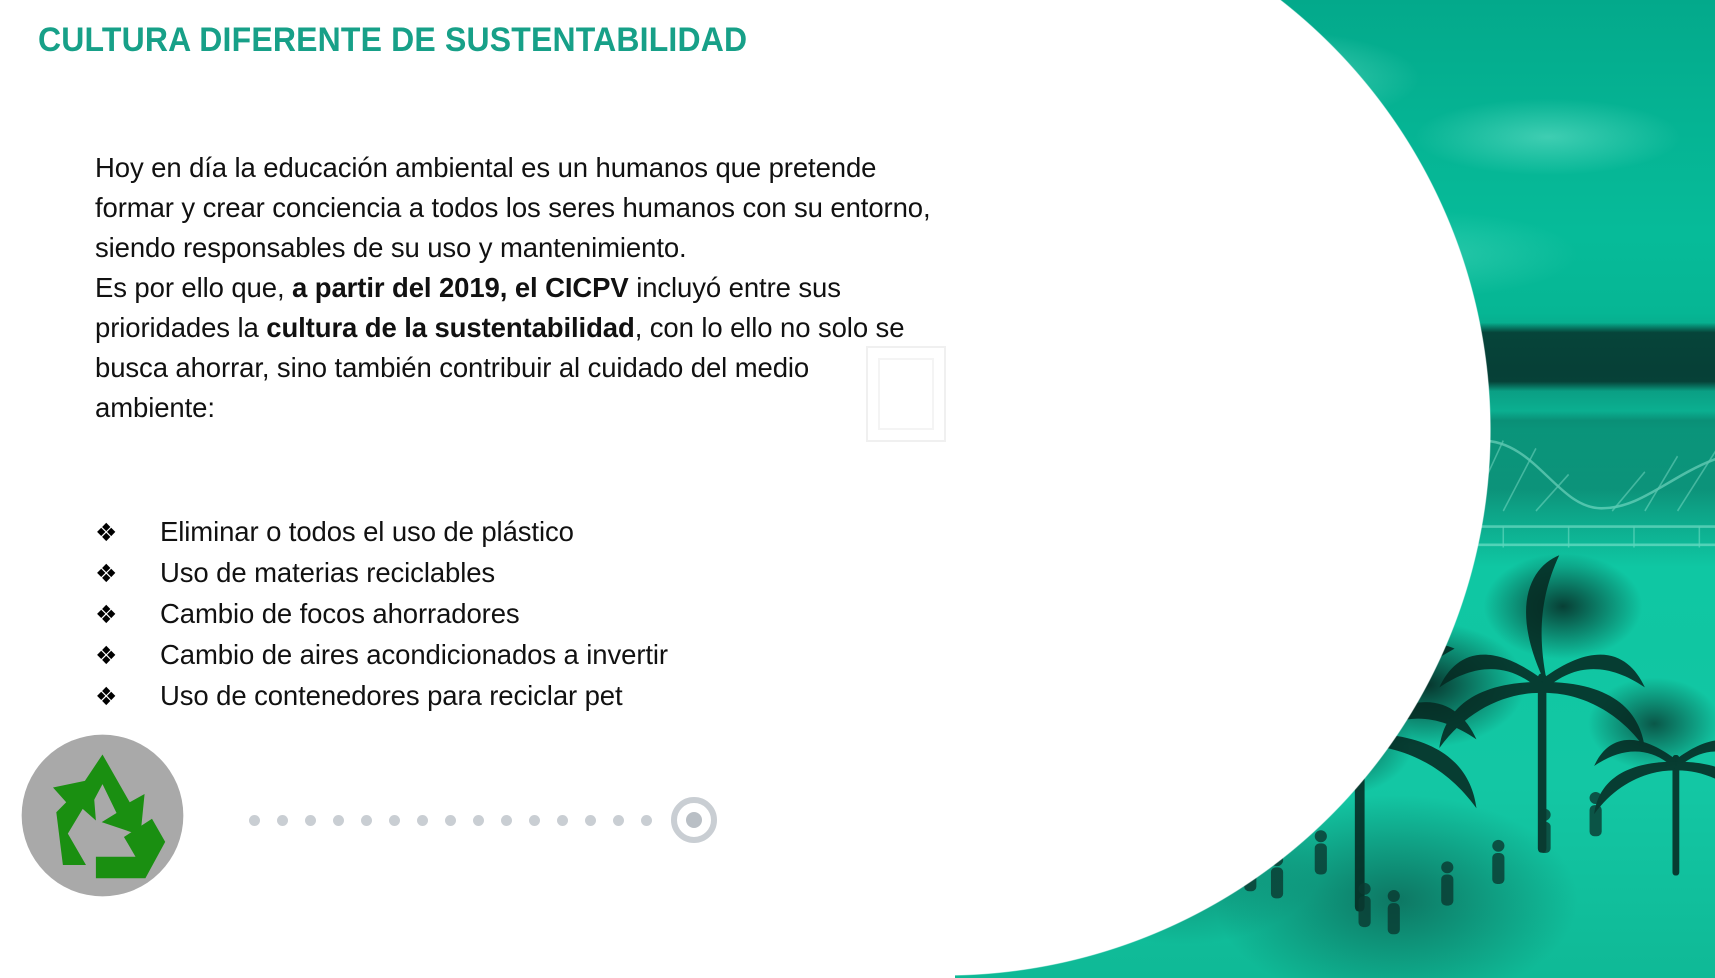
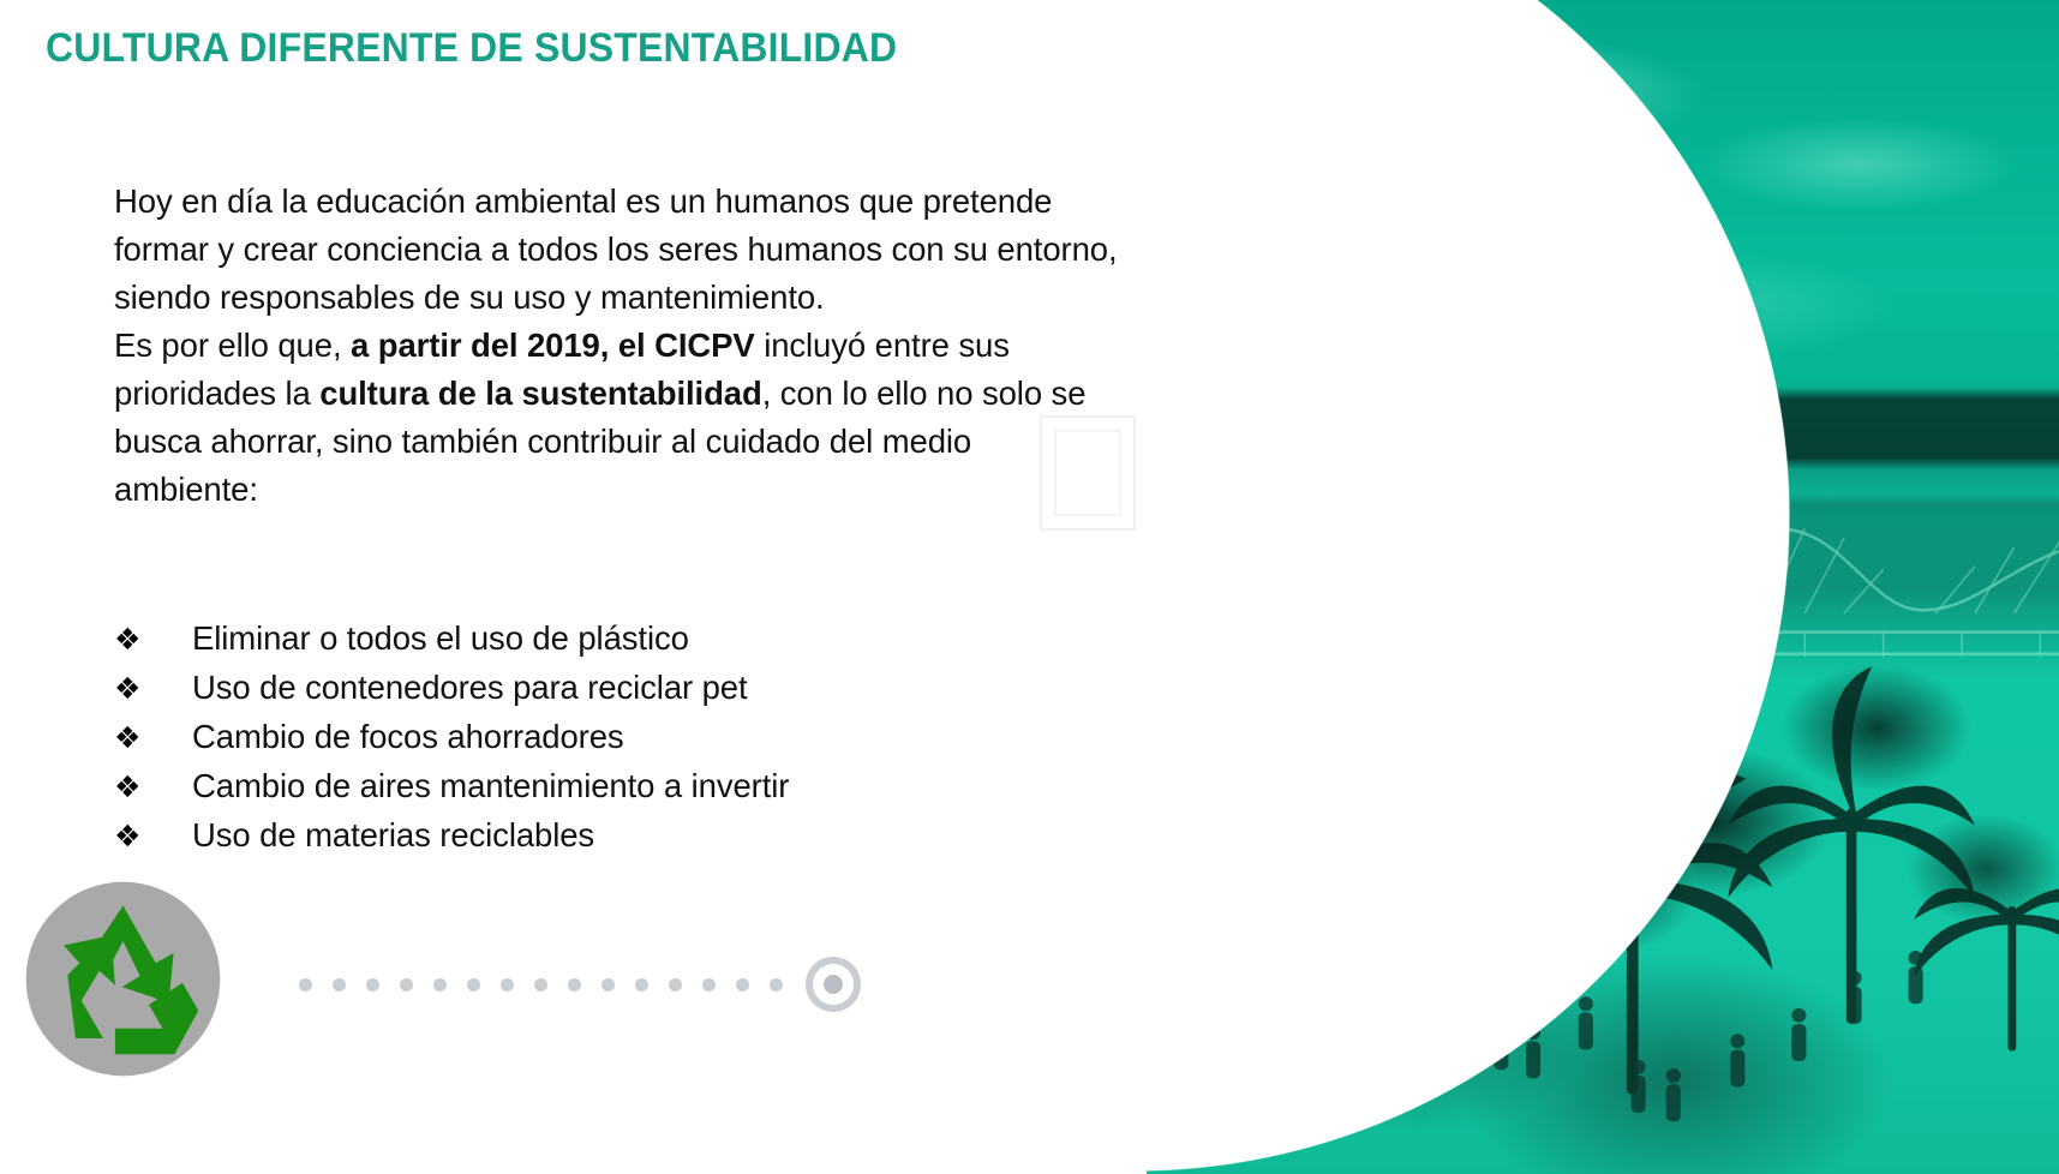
  CULTURA DIFERENTE DE SUSTENTABILIDAD
  Hoy en día la educación ambiental es un humanos que pretende formar y crear conciencia a todos los seres humanos con su entorno, siendo responsables de su uso y mantenimiento.
  Es por ello que, a partir del 2019, el CICPV incluyó entre sus prioridades la cultura de la sustentabilidad, con lo ello no solo se busca ahorrar, sino también contribuir al cuidado del medio ambiente:
  ❖
  Eliminar o todos el uso de plástico
  ❖
- Uso de materias reciclables
+ Uso de contenedores para reciclar pet
  ❖
  Cambio de focos ahorradores
  ❖
- Cambio de aires acondicionados a invertir
+ Cambio de aires mantenimiento a invertir
  ❖
- Uso de contenedores para reciclar pet
+ Uso de materias reciclables
